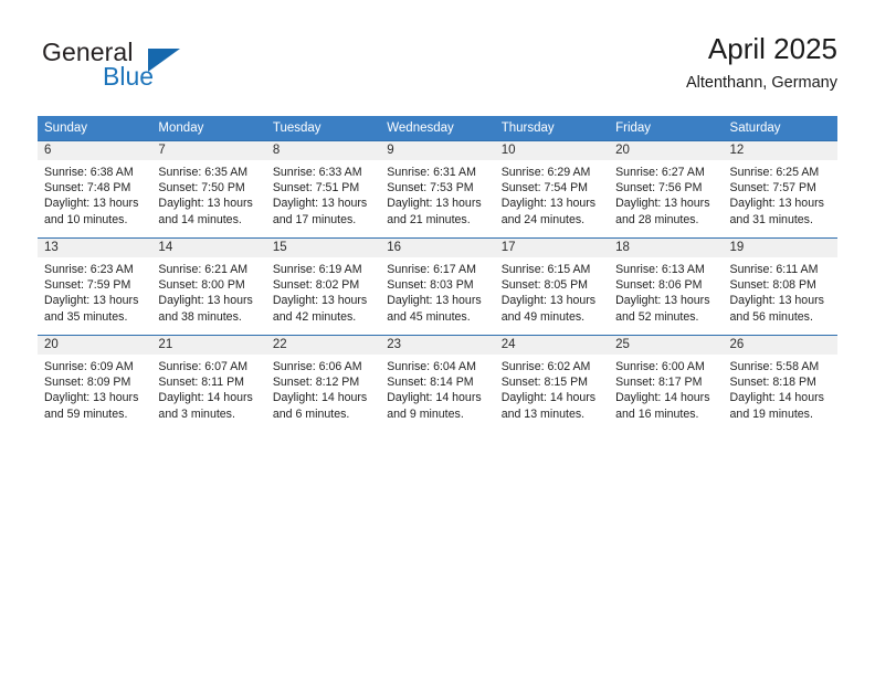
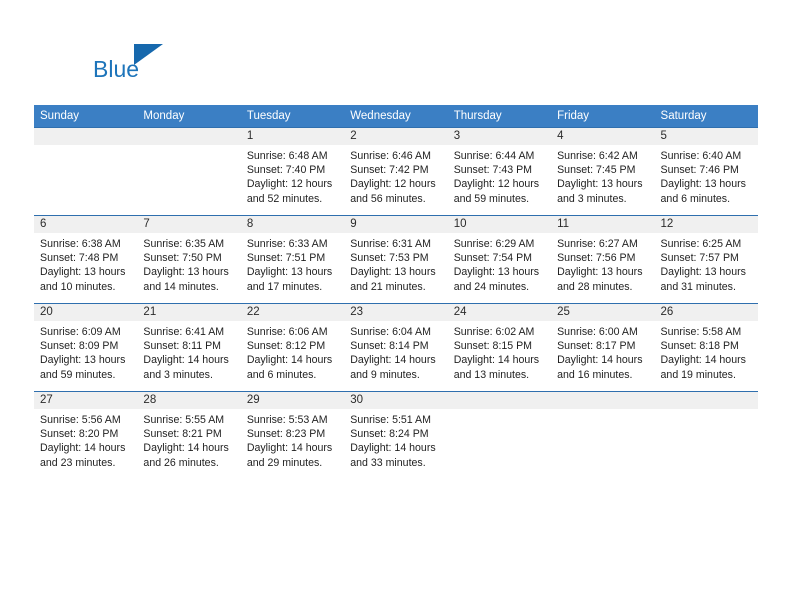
- General
  Blue
- April 2025
- Altenthann, Germany
  Sunday	Monday	Tuesday	Wednesday	Thursday	Friday	Saturday
+ 		1Sunrise: 6:48 AMSunset: 7:40 PMDaylight: 12 hours and 52 minutes.	2Sunrise: 6:46 AMSunset: 7:42 PMDaylight: 12 hours and 56 minutes.	3Sunrise: 6:44 AMSunset: 7:43 PMDaylight: 12 hours and 59 minutes.	4Sunrise: 6:42 AMSunset: 7:45 PMDaylight: 13 hours and 3 minutes.	5Sunrise: 6:40 AMSunset: 7:46 PMDaylight: 13 hours and 6 minutes.
- 6Sunrise: 6:38 AMSunset: 7:48 PMDaylight: 13 hours and 10 minutes.	7Sunrise: 6:35 AMSunset: 7:50 PMDaylight: 13 hours and 14 minutes.	8Sunrise: 6:33 AMSunset: 7:51 PMDaylight: 13 hours and 17 minutes.	9Sunrise: 6:31 AMSunset: 7:53 PMDaylight: 13 hours and 21 minutes.	10Sunrise: 6:29 AMSunset: 7:54 PMDaylight: 13 hours and 24 minutes.	20Sunrise: 6:27 AMSunset: 7:56 PMDaylight: 13 hours and 28 minutes.	12Sunrise: 6:25 AMSunset: 7:57 PMDaylight: 13 hours and 31 minutes.
+ 6Sunrise: 6:38 AMSunset: 7:48 PMDaylight: 13 hours and 10 minutes.	7Sunrise: 6:35 AMSunset: 7:50 PMDaylight: 13 hours and 14 minutes.	8Sunrise: 6:33 AMSunset: 7:51 PMDaylight: 13 hours and 17 minutes.	9Sunrise: 6:31 AMSunset: 7:53 PMDaylight: 13 hours and 21 minutes.	10Sunrise: 6:29 AMSunset: 7:54 PMDaylight: 13 hours and 24 minutes.	11Sunrise: 6:27 AMSunset: 7:56 PMDaylight: 13 hours and 28 minutes.	12Sunrise: 6:25 AMSunset: 7:57 PMDaylight: 13 hours and 31 minutes.
- 13Sunrise: 6:23 AMSunset: 7:59 PMDaylight: 13 hours and 35 minutes.	14Sunrise: 6:21 AMSunset: 8:00 PMDaylight: 13 hours and 38 minutes.	15Sunrise: 6:19 AMSunset: 8:02 PMDaylight: 13 hours and 42 minutes.	16Sunrise: 6:17 AMSunset: 8:03 PMDaylight: 13 hours and 45 minutes.	17Sunrise: 6:15 AMSunset: 8:05 PMDaylight: 13 hours and 49 minutes.	18Sunrise: 6:13 AMSunset: 8:06 PMDaylight: 13 hours and 52 minutes.	19Sunrise: 6:11 AMSunset: 8:08 PMDaylight: 13 hours and 56 minutes.
- 20Sunrise: 6:09 AMSunset: 8:09 PMDaylight: 13 hours and 59 minutes.	21Sunrise: 6:07 AMSunset: 8:11 PMDaylight: 14 hours and 3 minutes.	22Sunrise: 6:06 AMSunset: 8:12 PMDaylight: 14 hours and 6 minutes.	23Sunrise: 6:04 AMSunset: 8:14 PMDaylight: 14 hours and 9 minutes.	24Sunrise: 6:02 AMSunset: 8:15 PMDaylight: 14 hours and 13 minutes.	25Sunrise: 6:00 AMSunset: 8:17 PMDaylight: 14 hours and 16 minutes.	26Sunrise: 5:58 AMSunset: 8:18 PMDaylight: 14 hours and 19 minutes.
+ 20Sunrise: 6:09 AMSunset: 8:09 PMDaylight: 13 hours and 59 minutes.	21Sunrise: 6:41 AMSunset: 8:11 PMDaylight: 14 hours and 3 minutes.	22Sunrise: 6:06 AMSunset: 8:12 PMDaylight: 14 hours and 6 minutes.	23Sunrise: 6:04 AMSunset: 8:14 PMDaylight: 14 hours and 9 minutes.	24Sunrise: 6:02 AMSunset: 8:15 PMDaylight: 14 hours and 13 minutes.	25Sunrise: 6:00 AMSunset: 8:17 PMDaylight: 14 hours and 16 minutes.	26Sunrise: 5:58 AMSunset: 8:18 PMDaylight: 14 hours and 19 minutes.
+ 27Sunrise: 5:56 AMSunset: 8:20 PMDaylight: 14 hours and 23 minutes.	28Sunrise: 5:55 AMSunset: 8:21 PMDaylight: 14 hours and 26 minutes.	29Sunrise: 5:53 AMSunset: 8:23 PMDaylight: 14 hours and 29 minutes.	30Sunrise: 5:51 AMSunset: 8:24 PMDaylight: 14 hours and 33 minutes.
